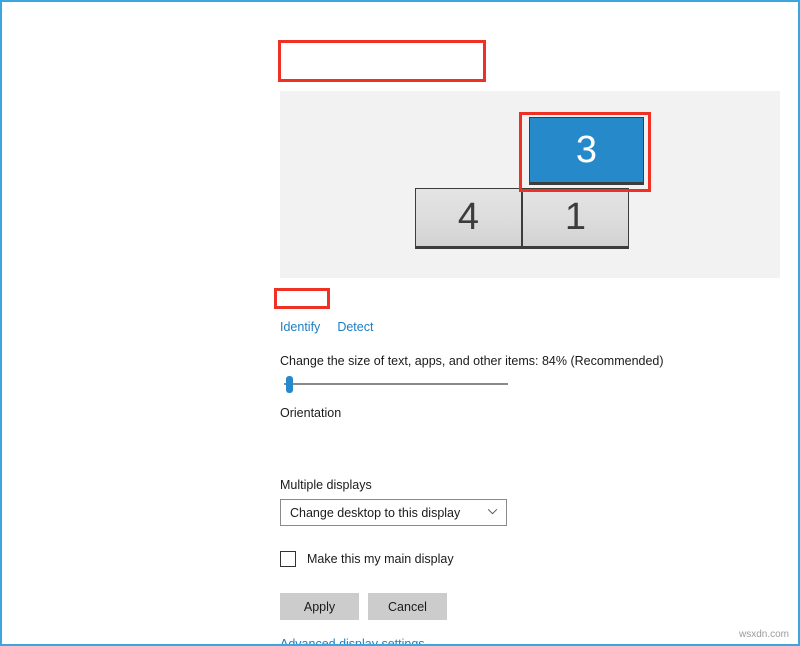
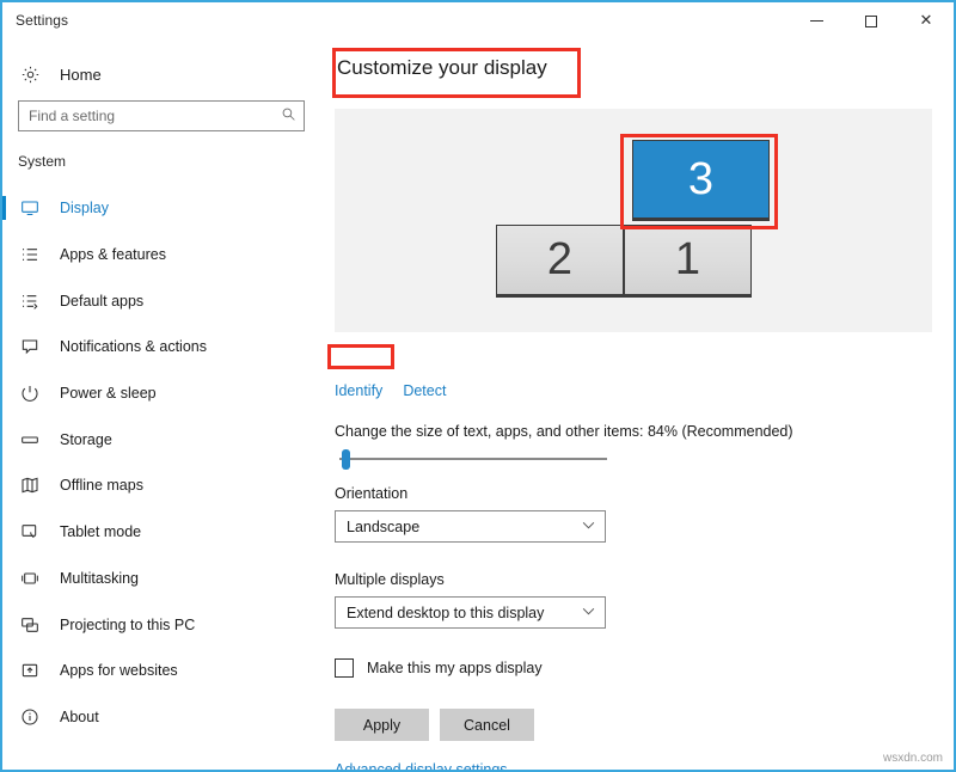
+ Settings
+ ✕
+ Home
+ Find a setting
+ System
+ Display
+ Apps & features
+ Default apps
+ Notifications & actions
+ Power & sleep
+ Storage
+ Offline maps
+ Tablet mode
+ Multitasking
+ Projecting to this PC
+ Apps for websites
+ About
+ Customize your display
- 4
+ 2
  1
  3
  Identify
  Detect
  Change the size of text, apps, and other items: 84% (Recommended)
  Orientation
+ Landscape
  Multiple displays
- Change desktop to this display
+ Extend desktop to this display
- Make this my main display
+ Make this my apps display
  Apply
  Cancel
  wsxdn.com
